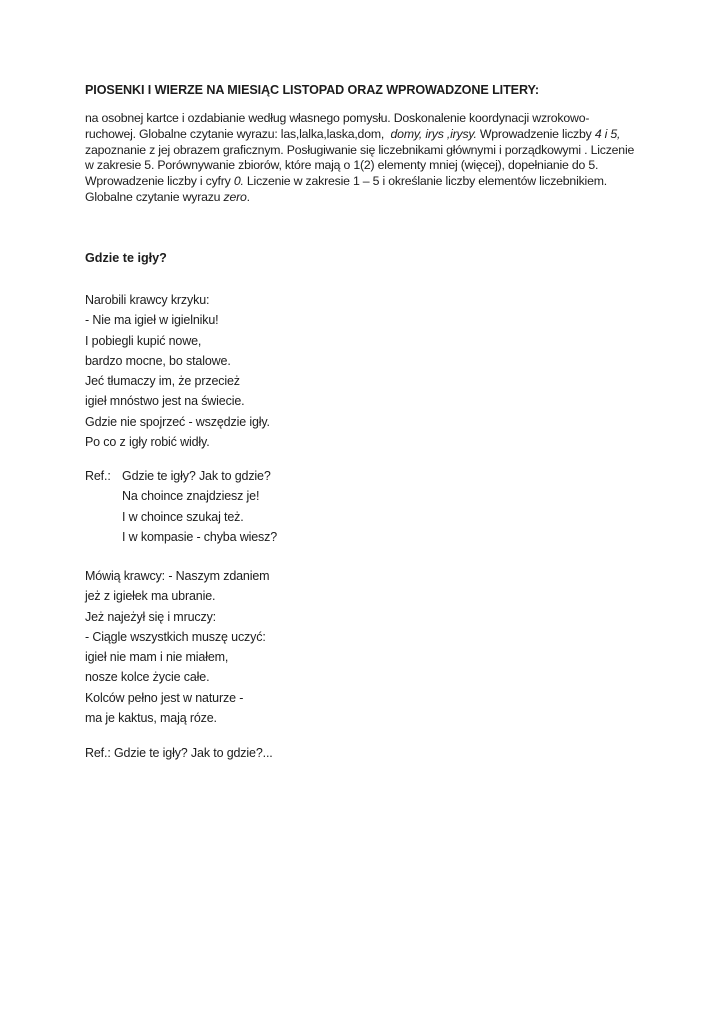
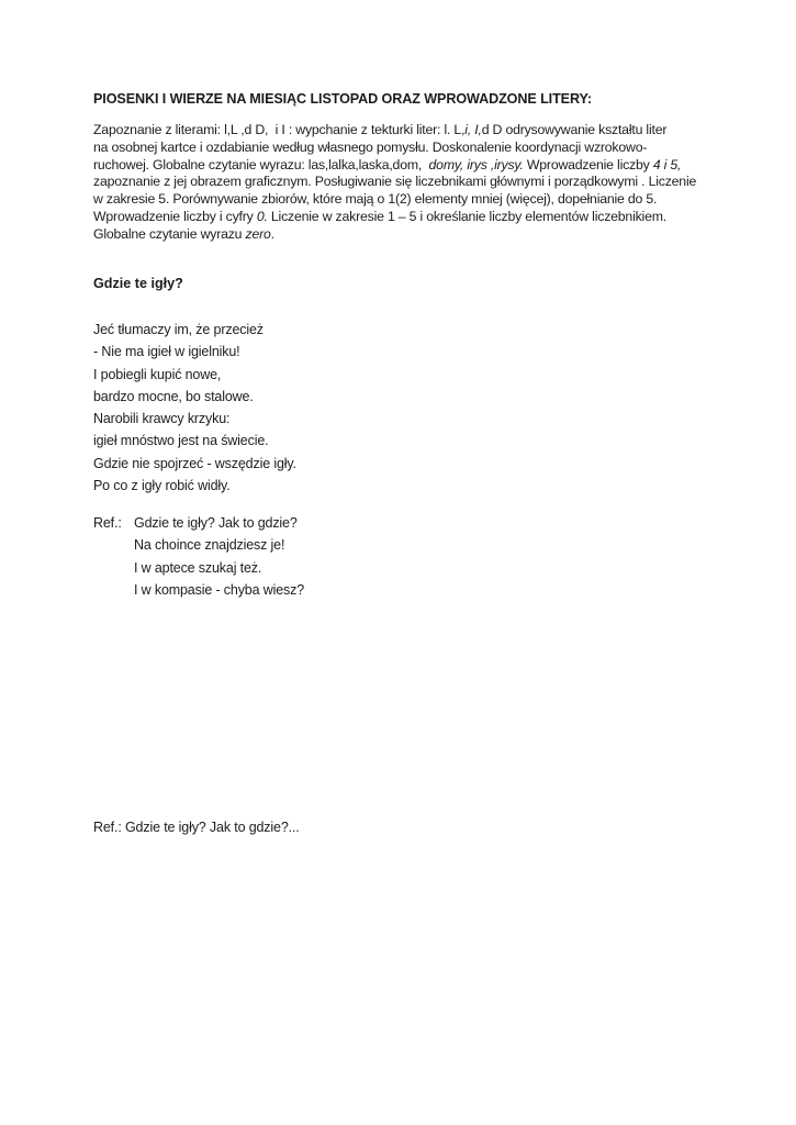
  PIOSENKI I WIERZE NA MIESIĄC LISTOPAD ORAZ WPROWADZONE LITERY:
+ Zapoznanie z literami: l,L ,d D, i I : wypchanie z tekturki liter: l. L,i, I,d D odrysowywanie kształtu liter
  na osobnej kartce i ozdabianie według własnego pomysłu. Doskonalenie koordynacji wzrokowo-
  ruchowej. Globalne czytanie wyrazu: las,lalka,laska,dom, domy, irys ,irysy. Wprowadzenie liczby 4 i 5,
  zapoznanie z jej obrazem graficznym. Posługiwanie się liczebnikami głównymi i porządkowymi . Liczenie
  w zakresie 5. Porównywanie zbiorów, które mają o 1(2) elementy mniej (więcej), dopełnianie do 5.
  Wprowadzenie liczby i cyfry 0. Liczenie w zakresie 1 – 5 i określanie liczby elementów liczebnikiem.
  Globalne czytanie wyrazu zero.
  Gdzie te igły?
- Narobili krawcy krzyku:
+ Jeć tłumaczy im, że przecież
  - Nie ma igieł w igielniku!
  I pobiegli kupić nowe,
  bardzo mocne, bo stalowe.
- Jeć tłumaczy im, że przecież
+ Narobili krawcy krzyku:
  igieł mnóstwo jest na świecie.
  Gdzie nie spojrzeć - wszędzie igły.
  Po co z igły robić widły.
  Ref.: Gdzie te igły? Jak to gdzie?
  Na choince znajdziesz je!
- I w choince szukaj też.
+ I w aptece szukaj też.
  I w kompasie - chyba wiesz?
- Mówią krawcy: - Naszym zdaniem
- jeż z igiełek ma ubranie.
- Jeż najeżył się i mruczy:
- - Ciągle wszystkich muszę uczyć:
- igieł nie mam i nie miałem,
- nosze kolce życie całe.
- Kolców pełno jest w naturze -
- ma je kaktus, mają róze.
  Ref.: Gdzie te igły? Jak to gdzie?...
